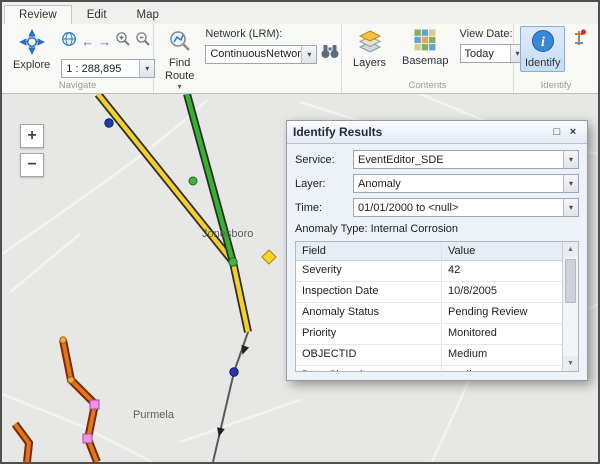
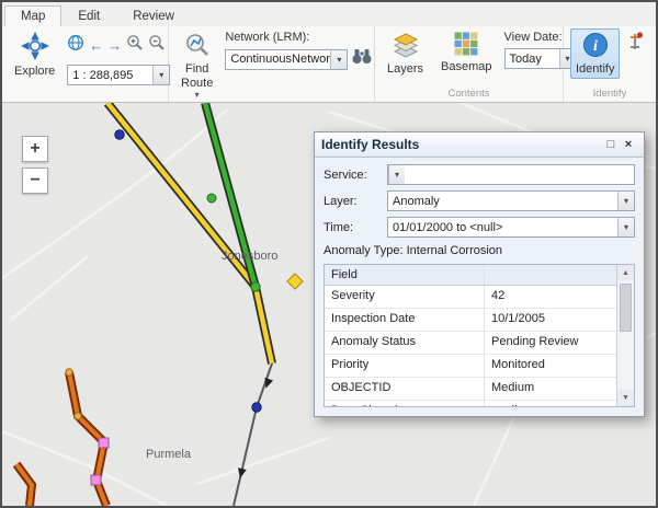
- Review
+ Map
  Edit
- Map
+ Review
  Explore
  ←
  →
  1 : 288,895
  ▾
- Navigate
  Find
  Route
  ▾
  Network (LRM):
  ContinuousNetwor
  ▾
  Layers
  Basemap
  View Date:
  Today
  ▾
  Contents
  i
  Identify
  Identify
  +
  −
  Jonesboro
  Purmela
  Identify Results
  □
  ×
  Service:
- EventEditor_SDE
  ▾
  Layer:
  Anomaly
  ▾
  Time:
  01/01/2000 to <null>
  ▾
  Anomaly Type: Internal Corrosion
  Field
- Value
  Severity
  42
  Inspection Date
- 10/8/2005
+ 10/1/2005
  Anomaly Status
  Pending Review
  Priority
  Monitored
  OBJECTID
  Medium
